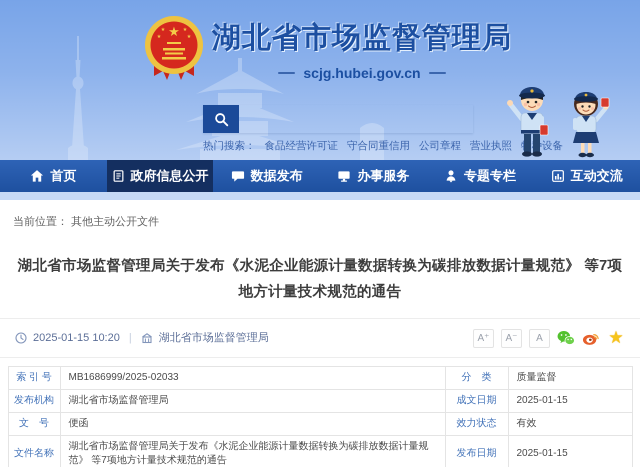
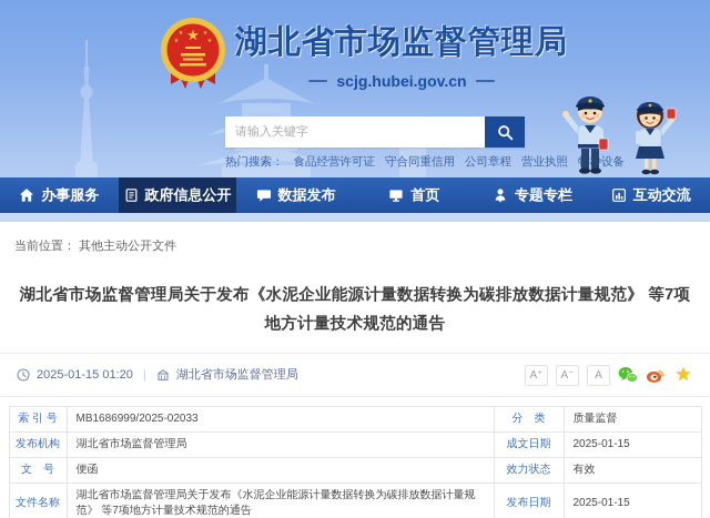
  ★
  湖北省市场监督管理局
  scjg.hubei.gov.cn
+ 请输入关键字
  热门搜索：
  食品经营许可证
  守合同重信用
  公司章程
  营业执照
- 首页
+ 办事服务
  政府信息公开
  数据发布
- 办事服务
+ 首页
  专题专栏
  互动交流
  当前位置： 其他主动公开文件
  湖北省市场监督管理局关于发布《水泥企业能源计量数据转换为碳排放数据计量规范》 等7项地方计量技术规范的通告
- 2025-01-15 10:20
+ 2025-01-15 01:20
  |
  湖北省市场监督管理局
  A⁺
  A⁻
  A
  ★
  索 引 号	MB1686999/2025-02033	分 类	质量监督
  发布机构	湖北省市场监督管理局	成文日期	2025-01-15
  文 号	便函	效力状态	有效
  文件名称	湖北省市场监督管理局关于发布《水泥企业能源计量数据转换为碳排放数据计量规范》 等7项地方计量技术规范的通告	发布日期	2025-01-15
